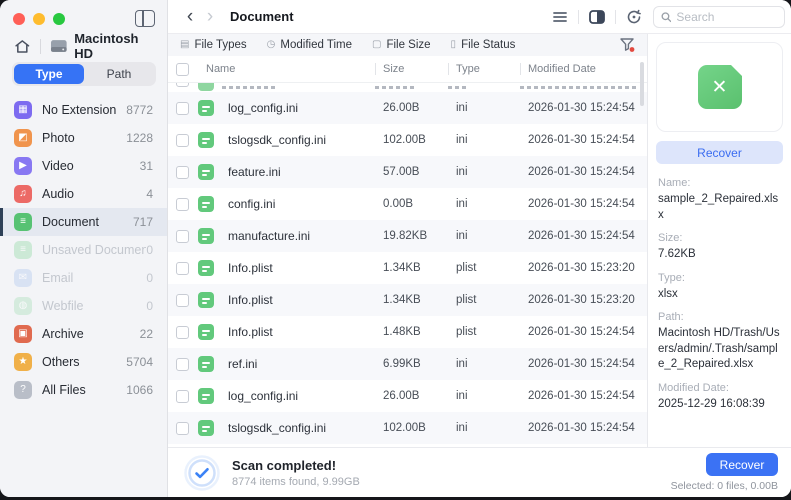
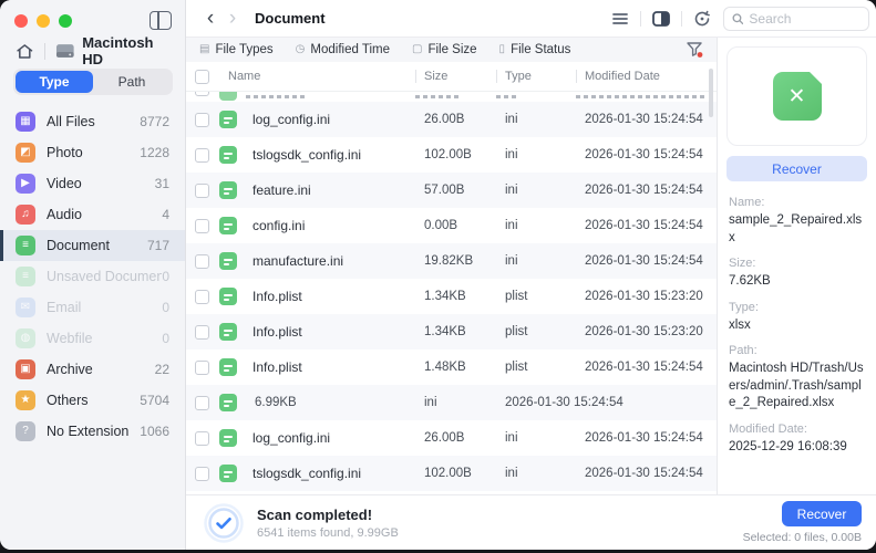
  Macintosh HD
  Type
  Path
  ▦
- No Extension
+ All Files
  8772
  ◩
  Photo
  1228
  ▶
  Video
  31
  ♫
  Audio
  4
  ≡
  Document
  717
  ≡
  Unsaved Documen
  0
  ✉
  Email
  0
  ◍
  Webfile
  0
  ▣
  Archive
  22
  ★
  Others
  5704
  ?
- All Files
+ No Extension
  1066
  ‹
  ›
  Document
  Search
  ▤
  File Types
  ◷
  Modified Time
  ▢
  File Size
  ▯
  File Status
  Name
  Size
  Type
  Modified Date
  log_config.ini
  26.00B
  ini
  2026-01-30 15:24:54
  tslogsdk_config.ini
  102.00B
  ini
  2026-01-30 15:24:54
  feature.ini
  57.00B
  ini
  2026-01-30 15:24:54
  config.ini
  0.00B
  ini
  2026-01-30 15:24:54
  manufacture.ini
  19.82KB
  ini
  2026-01-30 15:24:54
  Info.plist
  1.34KB
  plist
  2026-01-30 15:23:20
  Info.plist
  1.34KB
  plist
  2026-01-30 15:23:20
  Info.plist
  1.48KB
  plist
  2026-01-30 15:24:54
- ref.ini
  6.99KB
  ini
  2026-01-30 15:24:54
  log_config.ini
  26.00B
  ini
  2026-01-30 15:24:54
  tslogsdk_config.ini
  102.00B
  ini
  2026-01-30 15:24:54
  ✕
  Recover
  Name:
  sample_2_Repaired.xlsx
  Size:
  7.62KB
  Type:
  xlsx
  Path:
  Macintosh HD/Trash/Users/admin/.Trash/sample_2_Repaired.xlsx
  Modified Date:
  2025-12-29 16:08:39
  Scan completed!
- 8774 items found, 9.99GB
+ 6541 items found, 9.99GB
  Recover
  Selected: 0 files, 0.00B
